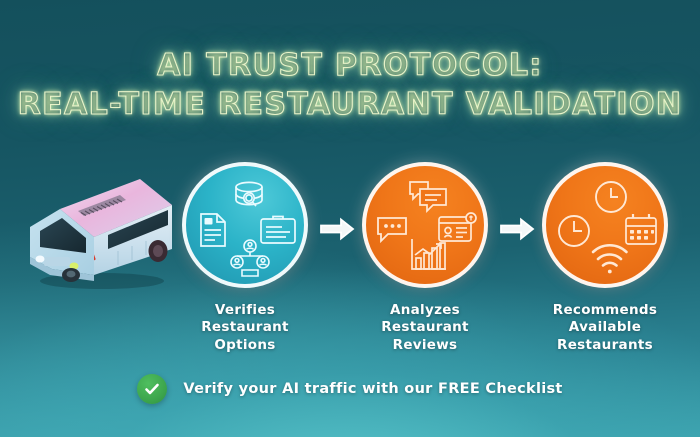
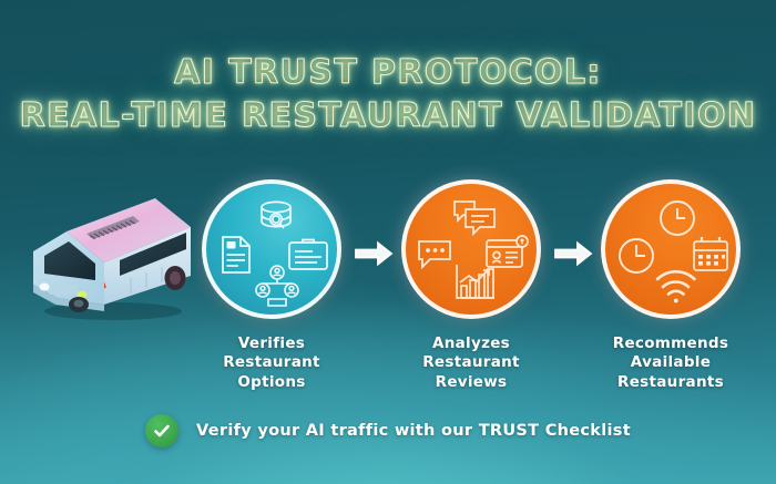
  AI TRUST PROTOCOL:
  REAL-TIME RESTAURANT VALIDATION
  Verifies
  Restaurant
  Options
  Analyzes
  Restaurant
  Reviews
  Recommends
  Available
  Restaurants
- Verify your AI traffic with our FREE Checklist
+ Verify your AI traffic with our TRUST Checklist
